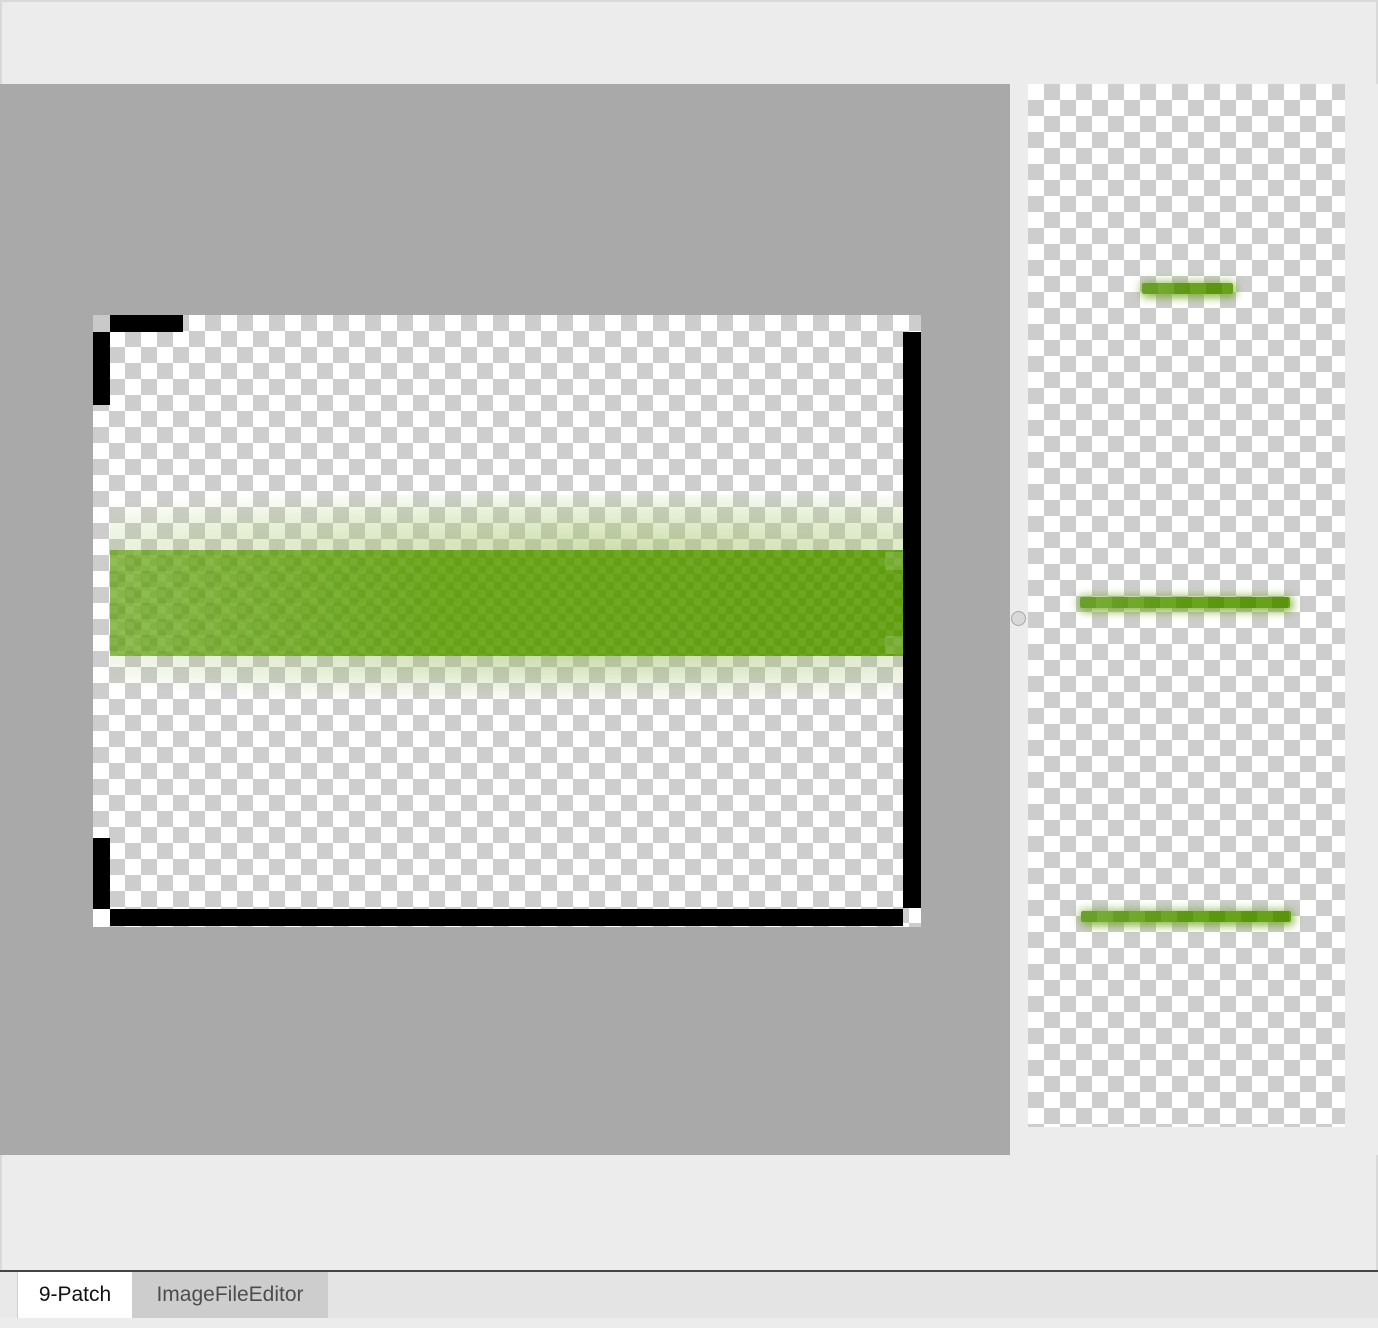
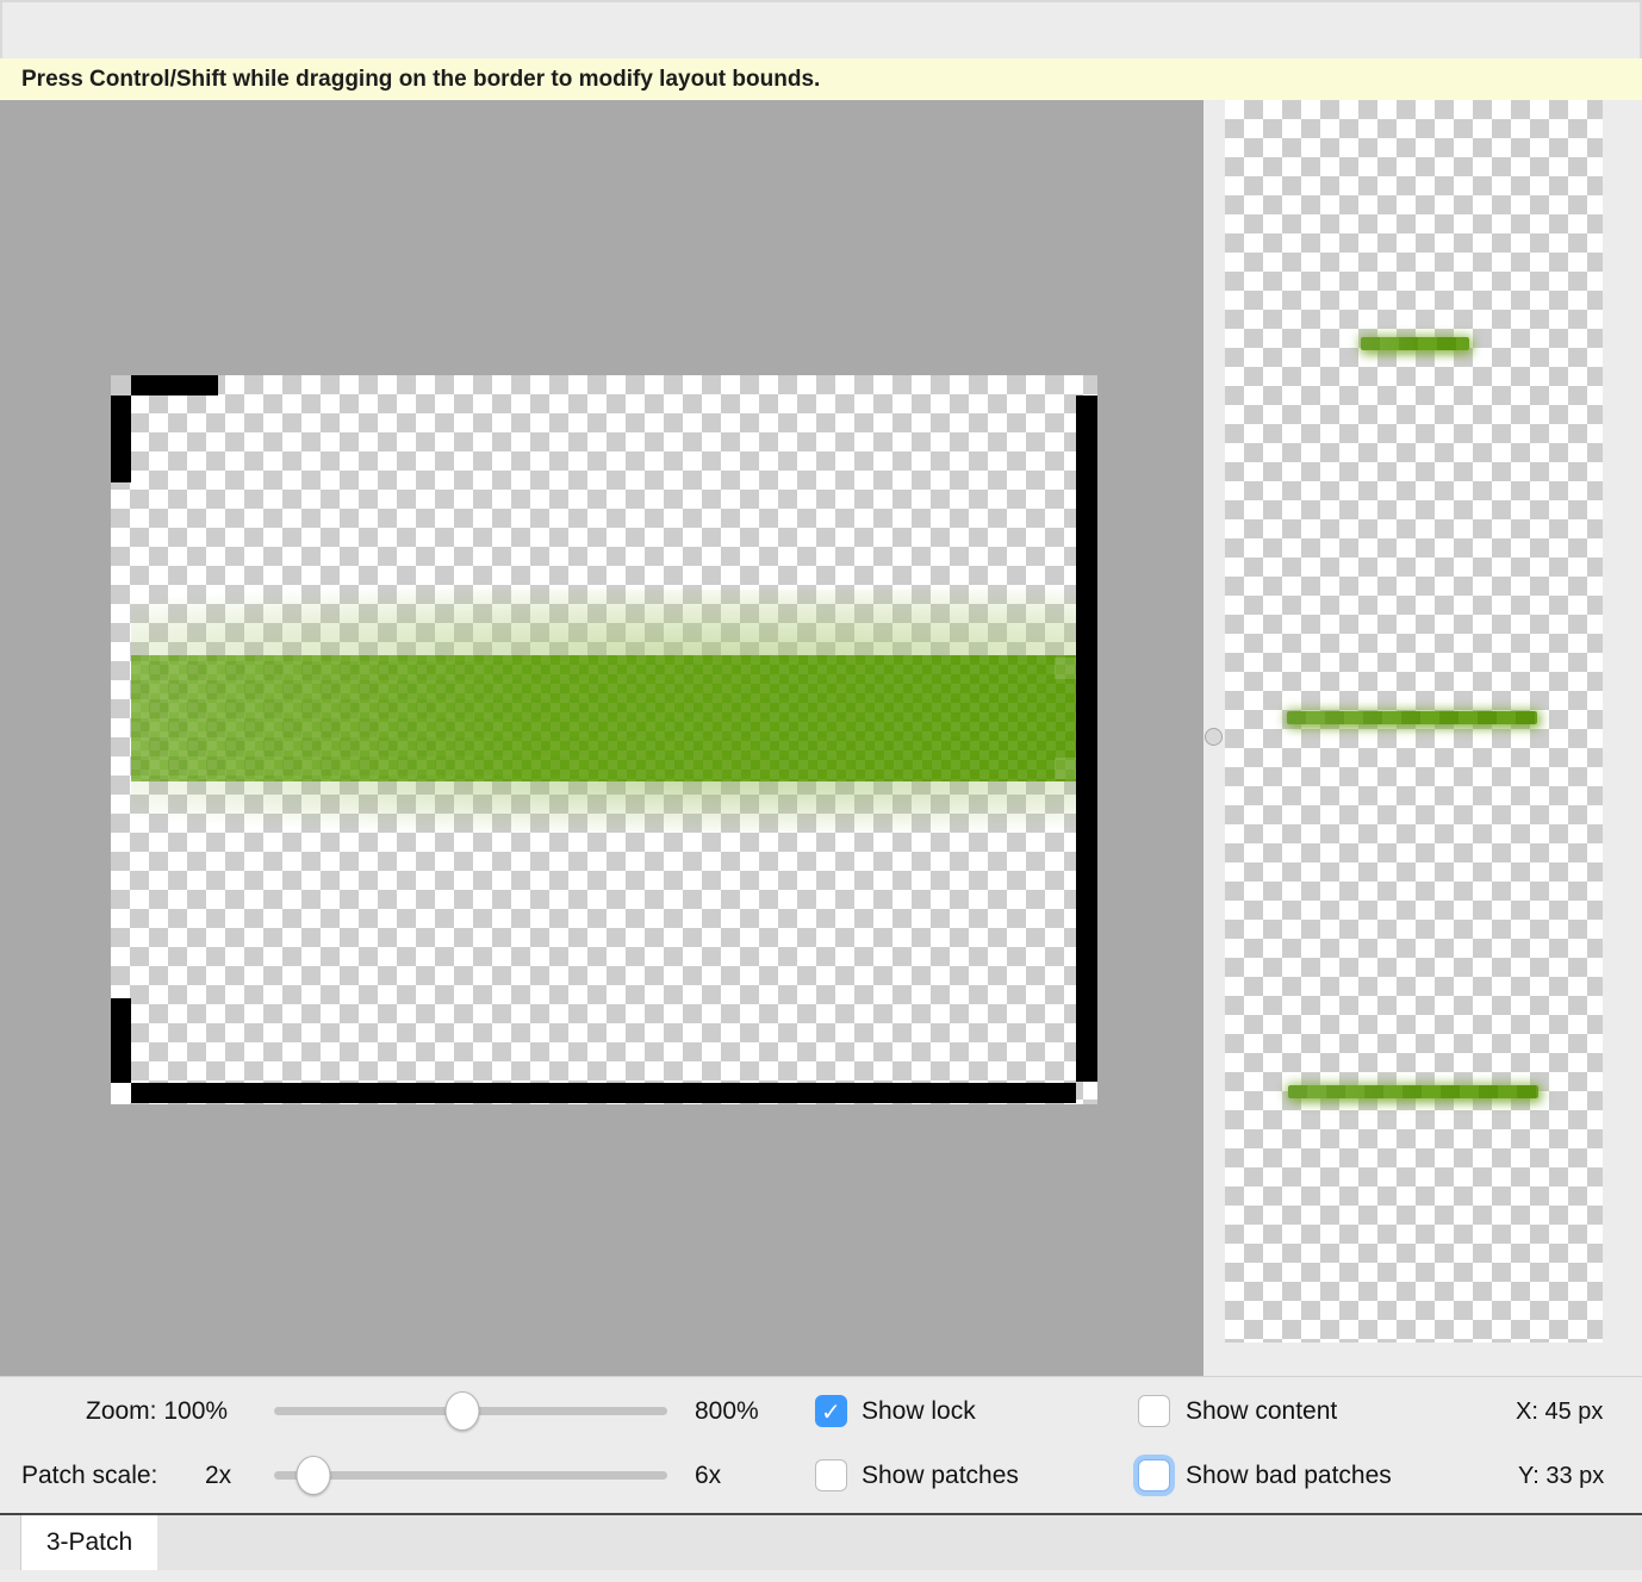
+ Press Control/Shift while dragging on the border to modify layout bounds.
+ Zoom: 100%
+ 800%
+ Show lock
+ Show content
+ X: 45 px
+ Patch scale:
+ 2x
+ 6x
+ Show patches
+ Show bad patches
+ Y: 33 px
- 9-Patch
+ 3-Patch
- ImageFileEditor
